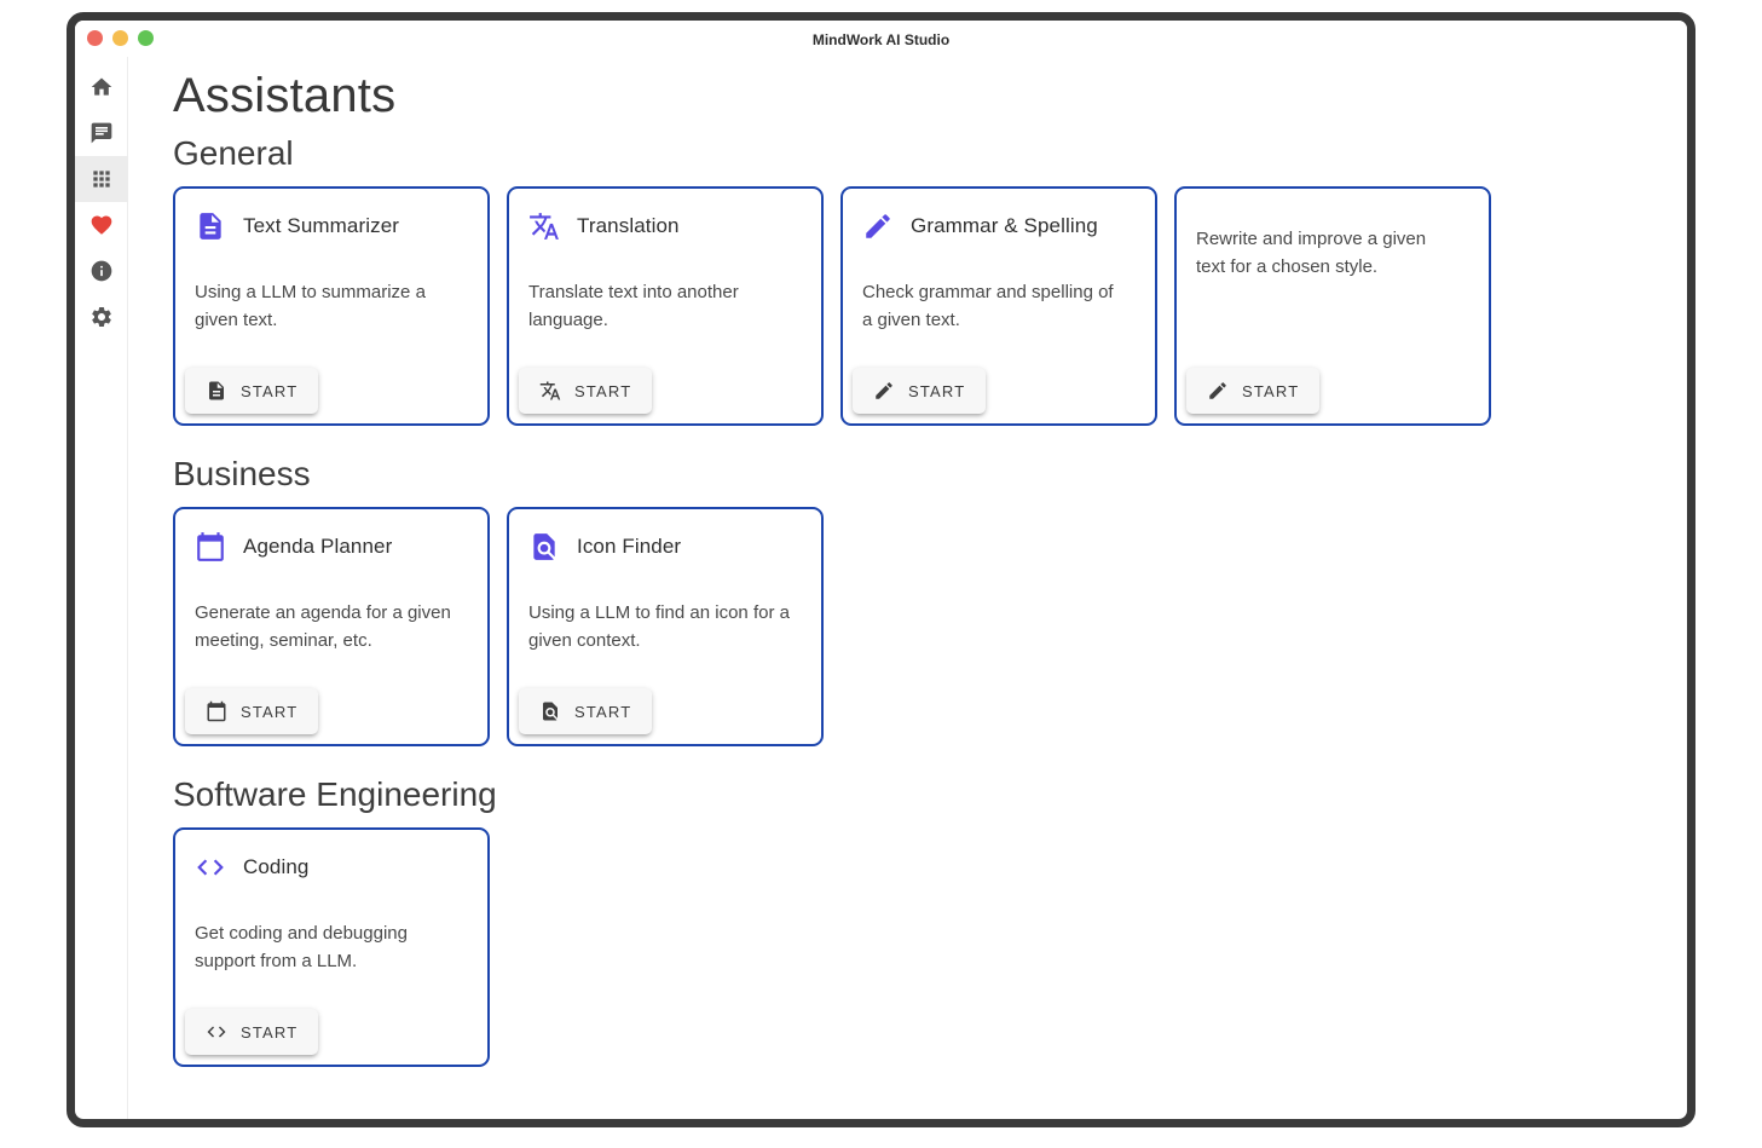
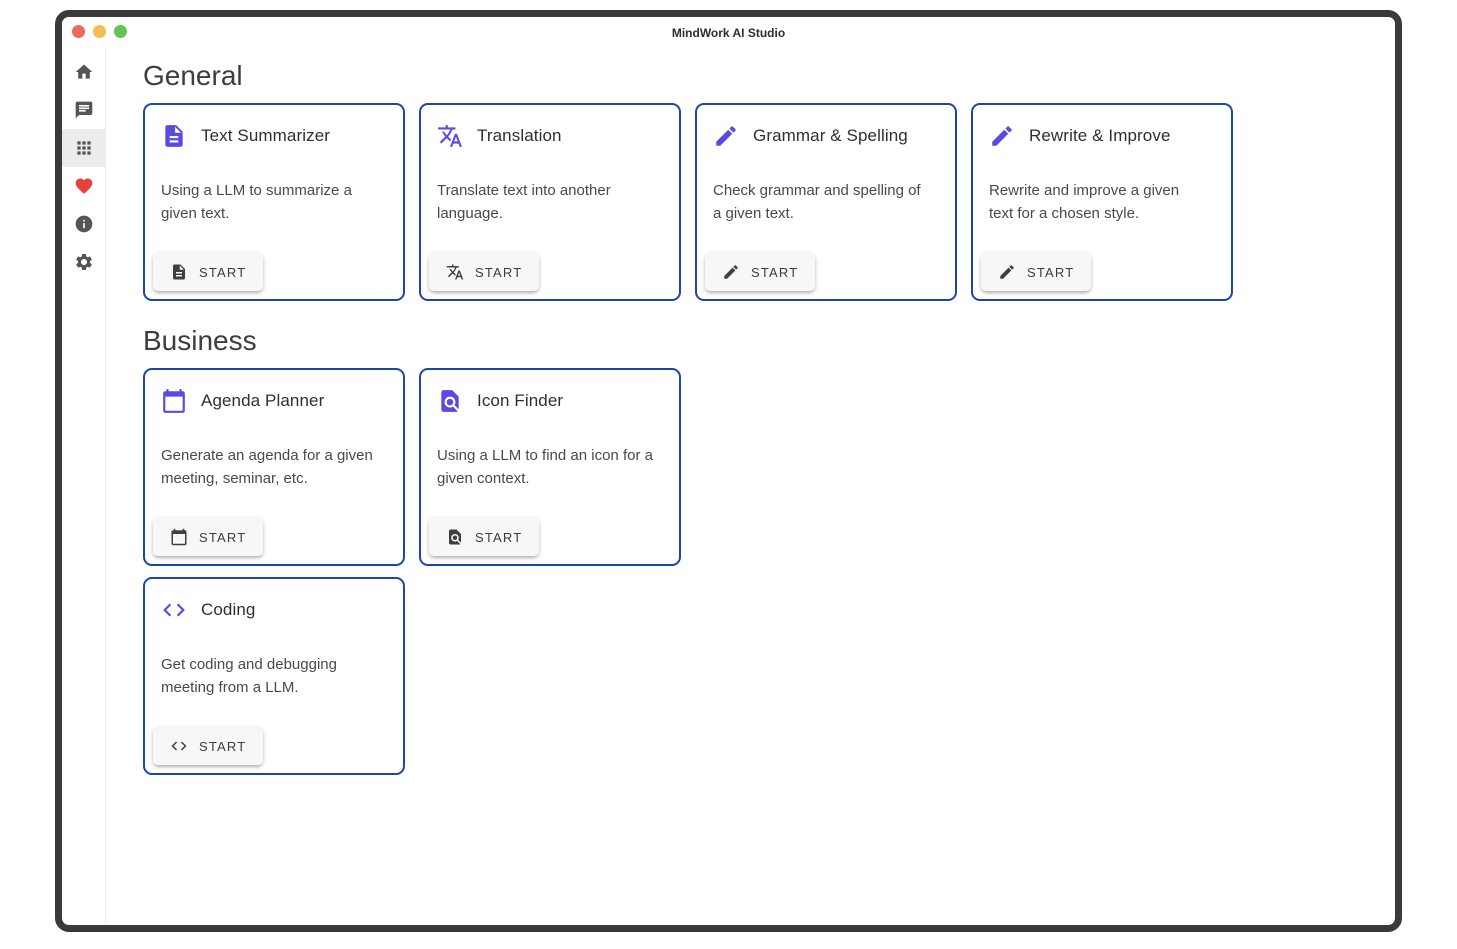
  MindWork AI Studio
- Assistants
  General
  Text Summarizer
  Using a LLM to summarize a given text.
  START
  Translation
  Translate text into another language.
  START
  Grammar & Spelling
  Check grammar and spelling of a given text.
  START
+ Rewrite & Improve
  Rewrite and improve a given text for a chosen style.
  START
  Business
  Agenda Planner
  Generate an agenda for a given meeting, seminar, etc.
  START
  Icon Finder
  Using a LLM to find an icon for a given context.
  START
- Software Engineering
  Coding
- Get coding and debugging support from a LLM.
+ Get coding and debugging meeting from a LLM.
  START
